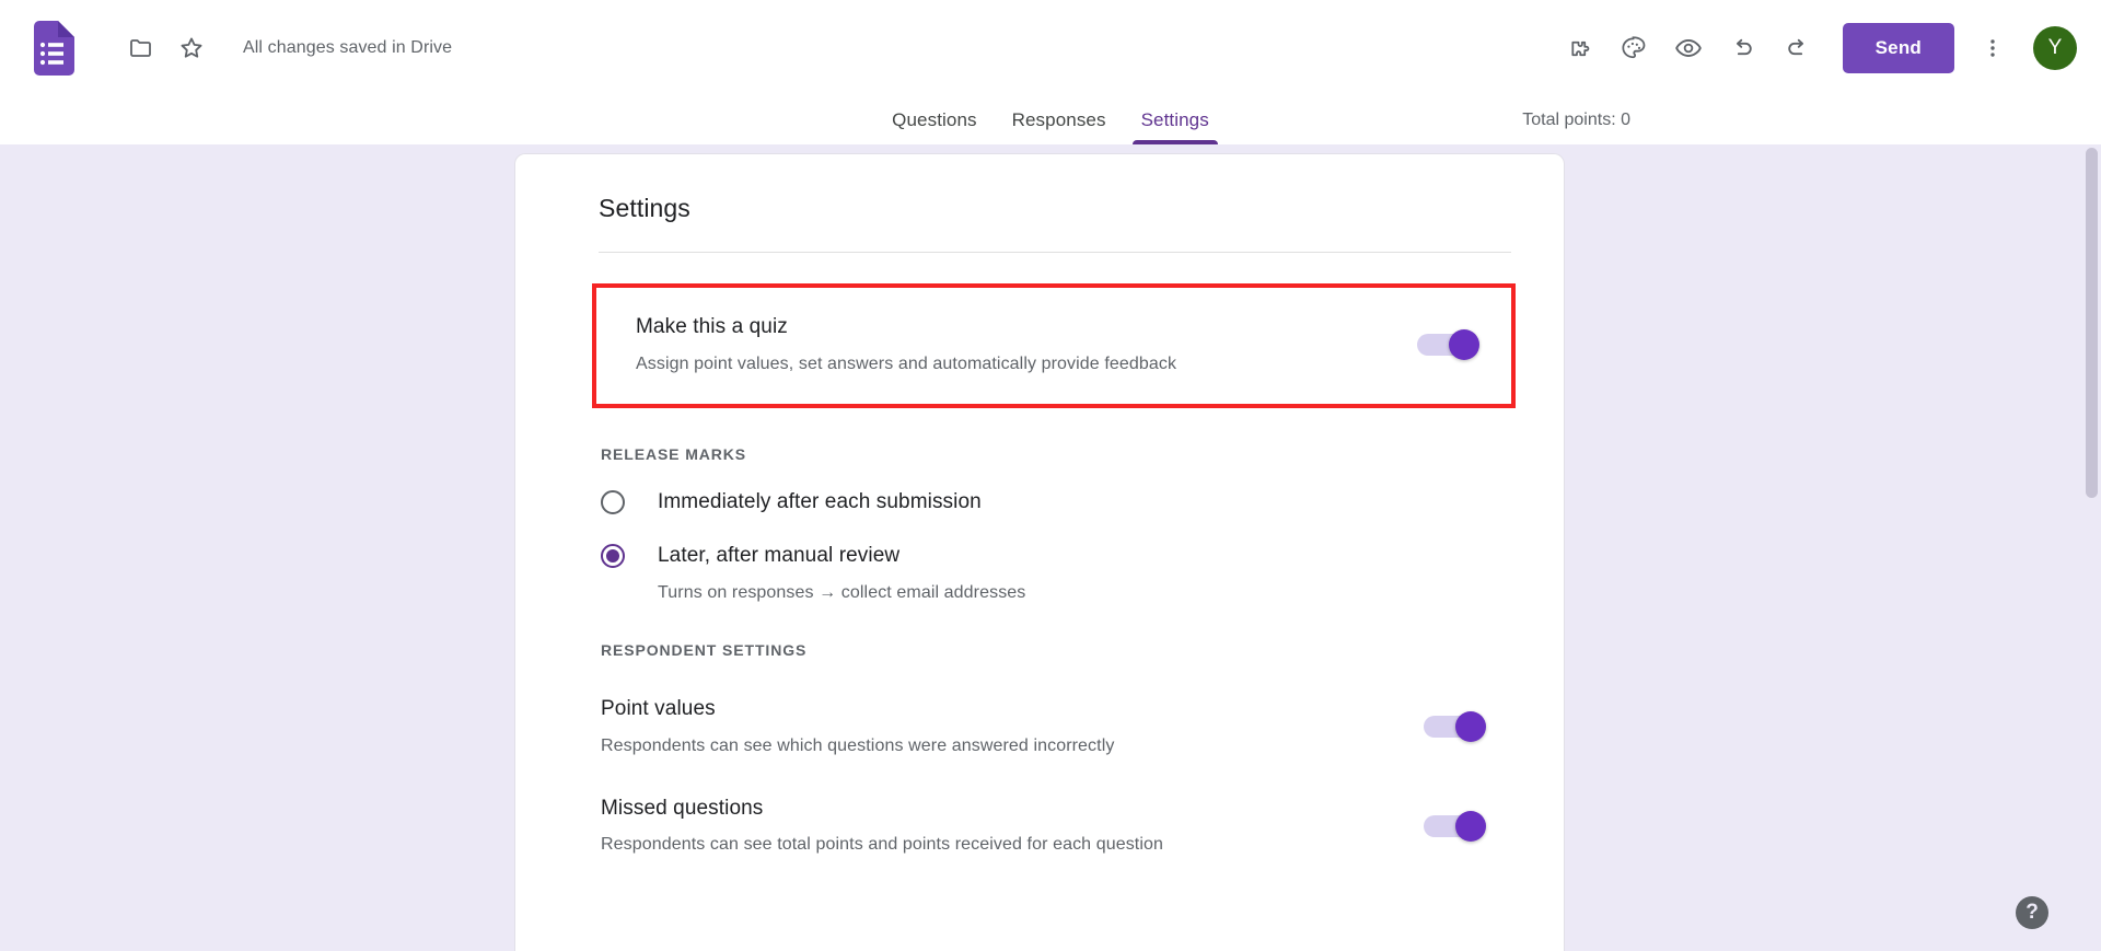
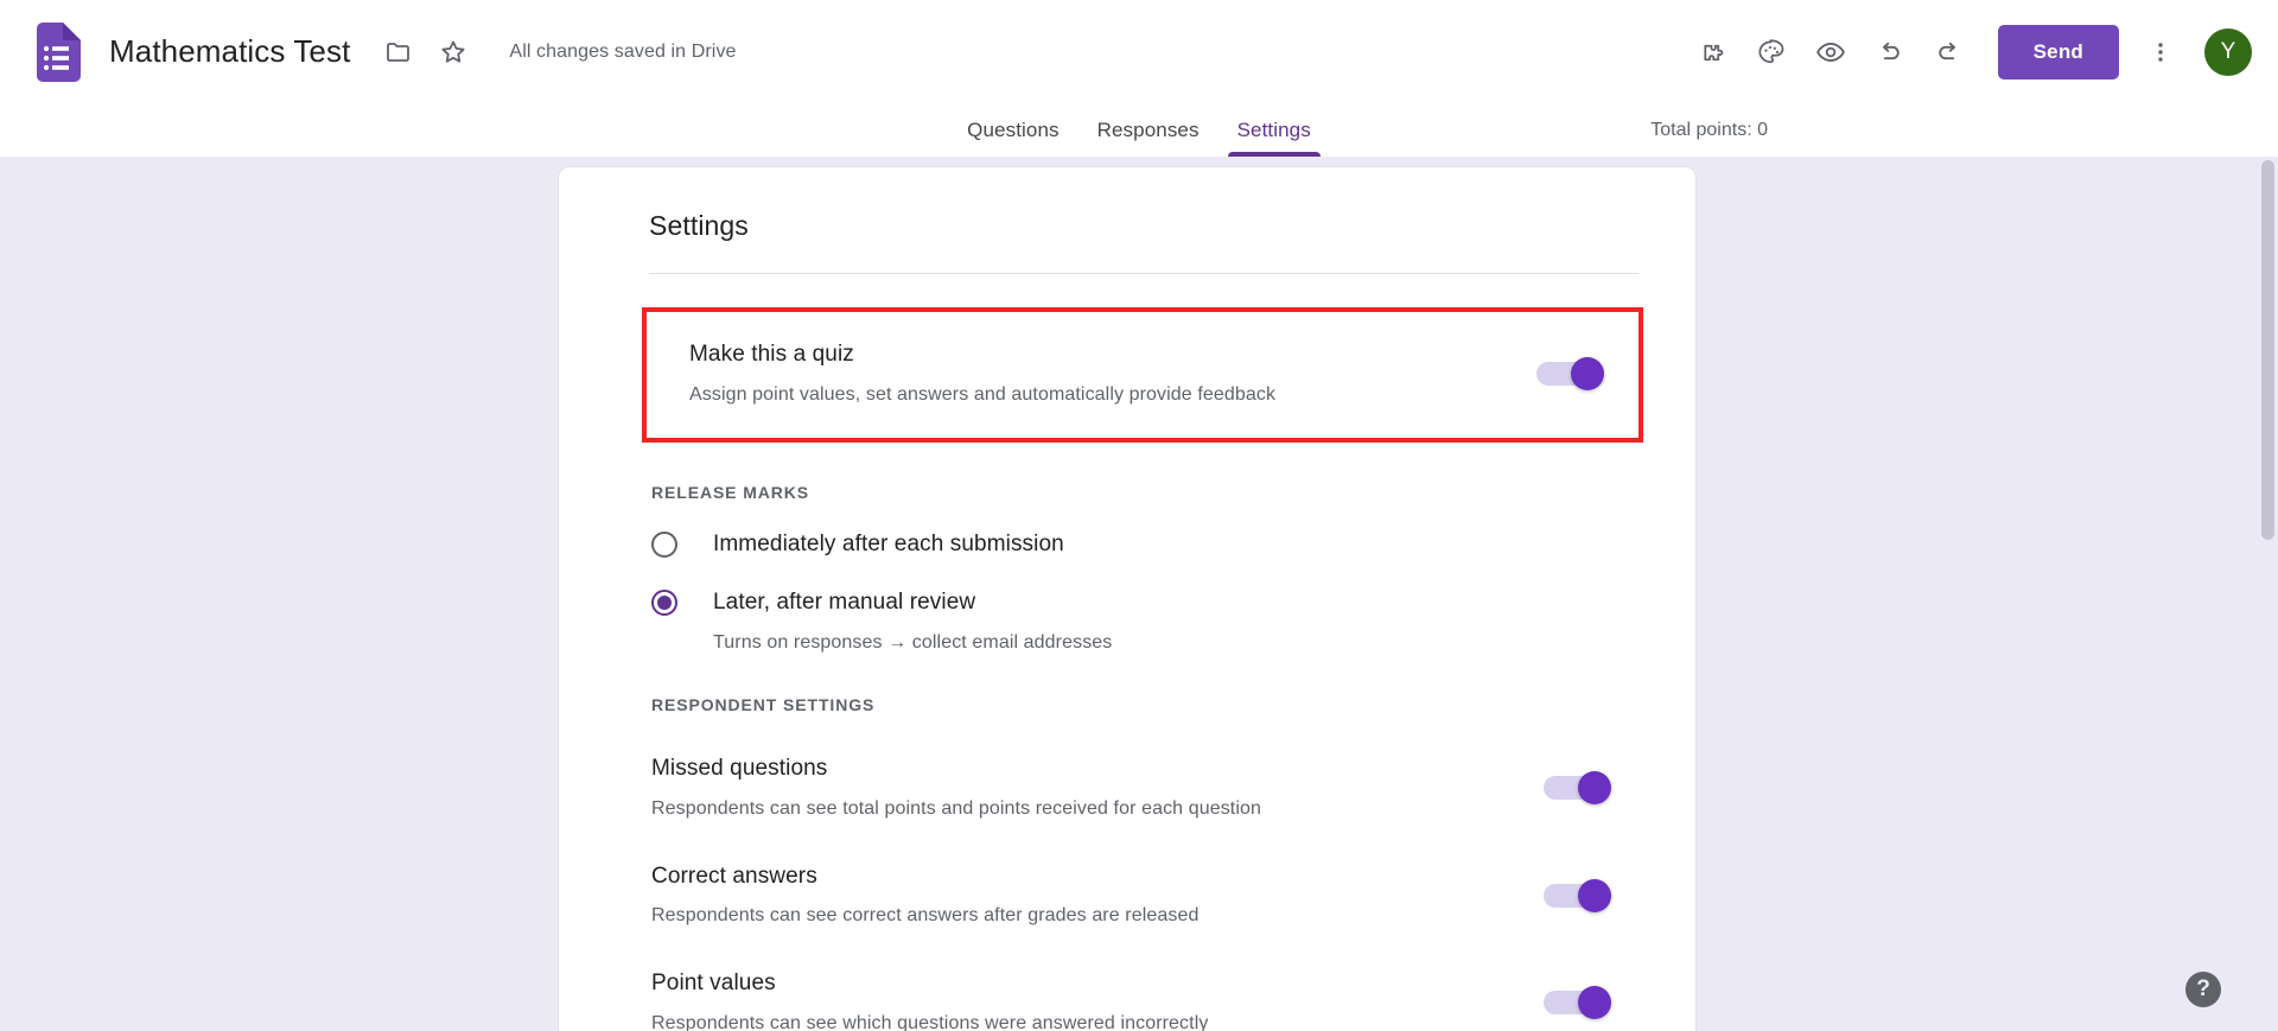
+ Mathematics Test
  All changes saved in Drive
  Send
  Y
  Questions
  Responses
  Settings
  Total points: 0
  Settings
  Make this a quiz
  Assign point values, set answers and automatically provide feedback
  RELEASE MARKS
  Immediately after each submission
  Later, after manual review
  Turns on responses → collect email addresses
  RESPONDENT SETTINGS
- Point values
+ Missed questions
- Respondents can see which questions were answered incorrectly
+ Respondents can see total points and points received for each question
+ Correct answers
+ Respondents can see correct answers after grades are released
- Missed questions
+ Point values
- Respondents can see total points and points received for each question
+ Respondents can see which questions were answered incorrectly
  ?
